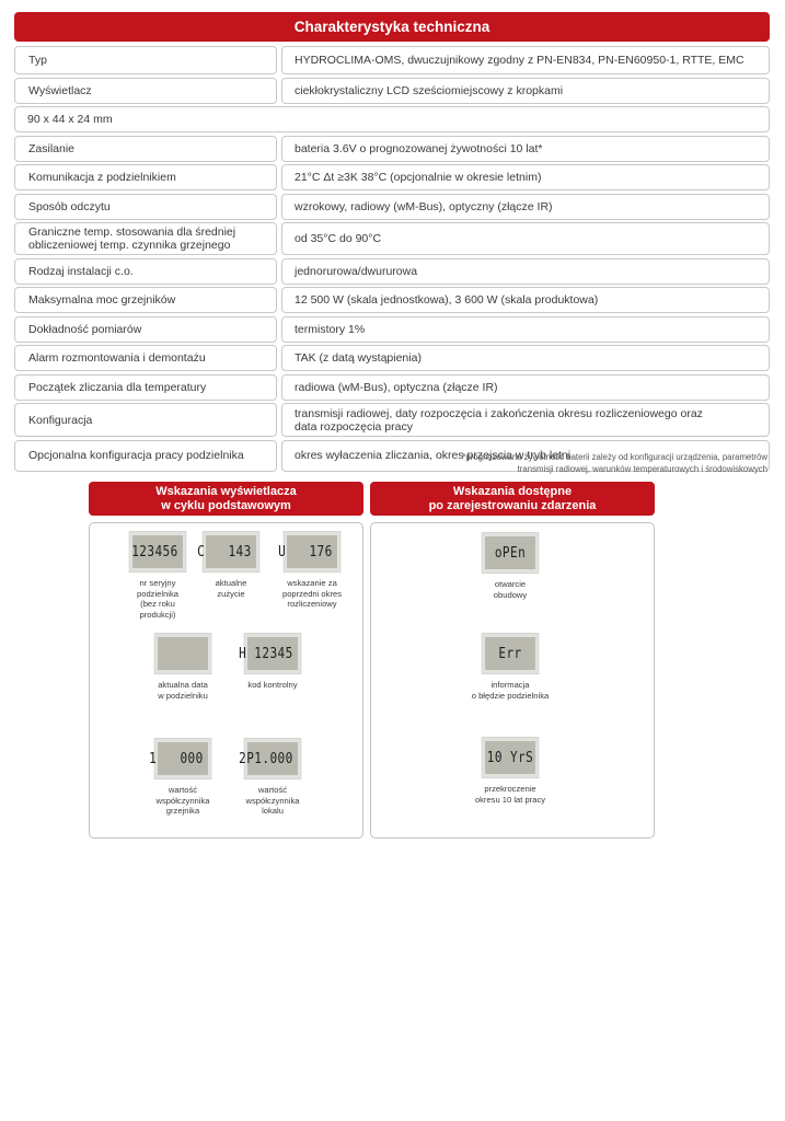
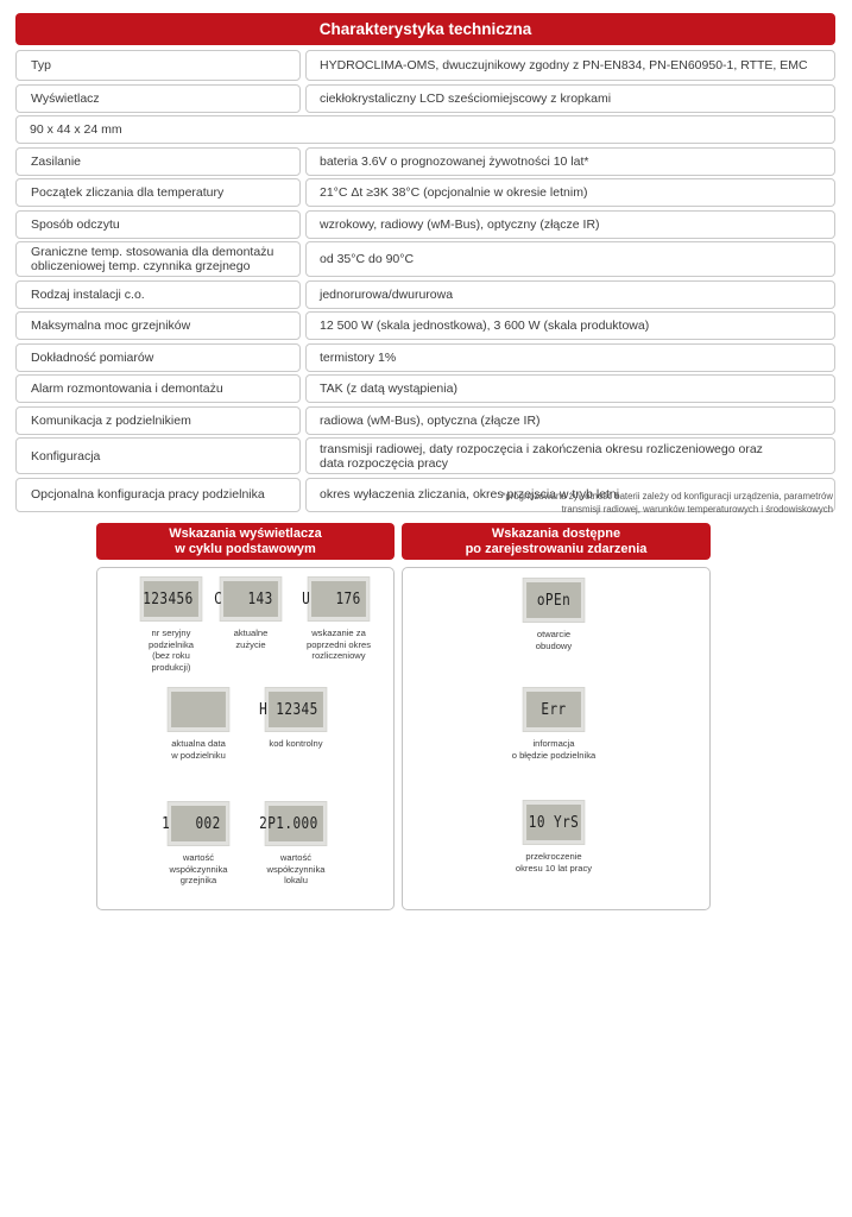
  Charakterystyka techniczna
  Typ
  HYDROCLIMA-OMS, dwuczujnikowy zgodny z PN-EN834, PN-EN60950-1, RTTE, EMC
  Wyświetlacz
  ciekłokrystaliczny LCD sześciomiejscowy z kropkami
  90 x 44 x 24 mm
  Zasilanie
  bateria 3.6V o prognozowanej żywotności 10 lat*
- Komunikacja z podzielnikiem
+ Początek zliczania dla temperatury
  21°C Δt ≥3K 38°C (opcjonalnie w okresie letnim)
  Sposób odczytu
  wzrokowy, radiowy (wM-Bus), optyczny (złącze IR)
- Graniczne temp. stosowania dla średniej obliczeniowej temp. czynnika grzejnego
+ Graniczne temp. stosowania dla demontażu obliczeniowej temp. czynnika grzejnego
  od 35°C do 90°C
  Rodzaj instalacji c.o.
  jednorurowa/dwururowa
  Maksymalna moc grzejników
  12 500 W (skala jednostkowa), 3 600 W (skala produktowa)
  Dokładność pomiarów
  termistory 1%
  Alarm rozmontowania i demontażu
  TAK (z datą wystąpienia)
- Początek zliczania dla temperatury
+ Komunikacja z podzielnikiem
  radiowa (wM-Bus), optyczna (złącze IR)
  Konfiguracja
  transmisji radiowej, daty rozpoczęcia i zakończenia okresu rozliczeniowego oraz data rozpoczęcia pracy
  Opcjonalna konfiguracja pracy podzielnika
  okres wyłaczenia zliczania, okres przejscia w tryb letni
  *prognozowana żywotność baterii zależy od konfiguracji urządzenia, parametrów
  transmisji radiowej, warunków temperaturowych i środowiskowych
  Wskazania wyświetlacza
  w cyklu podstawowym
  123456
  nr seryjny
  podzielnika
  (bez roku
  produkcji)
  C 143
  aktualne
  zużycie
  U 176
  wskazanie za
  poprzedni okres
  rozliczeniowy
  aktualna data
  w podzielniku
  H 12345
  kod kontrolny
- 1 000
+ 1 002
  wartość
  współczynnika
  grzejnika
  2P1.000
  wartość
  współczynnika
  lokalu
  Wskazania dostępne
  po zarejestrowaniu zdarzenia
  oPEn
  otwarcie
  obudowy
  Err
  informacja
  o błędzie podzielnika
  10 YrS
  przekroczenie
  okresu 10 lat pracy
